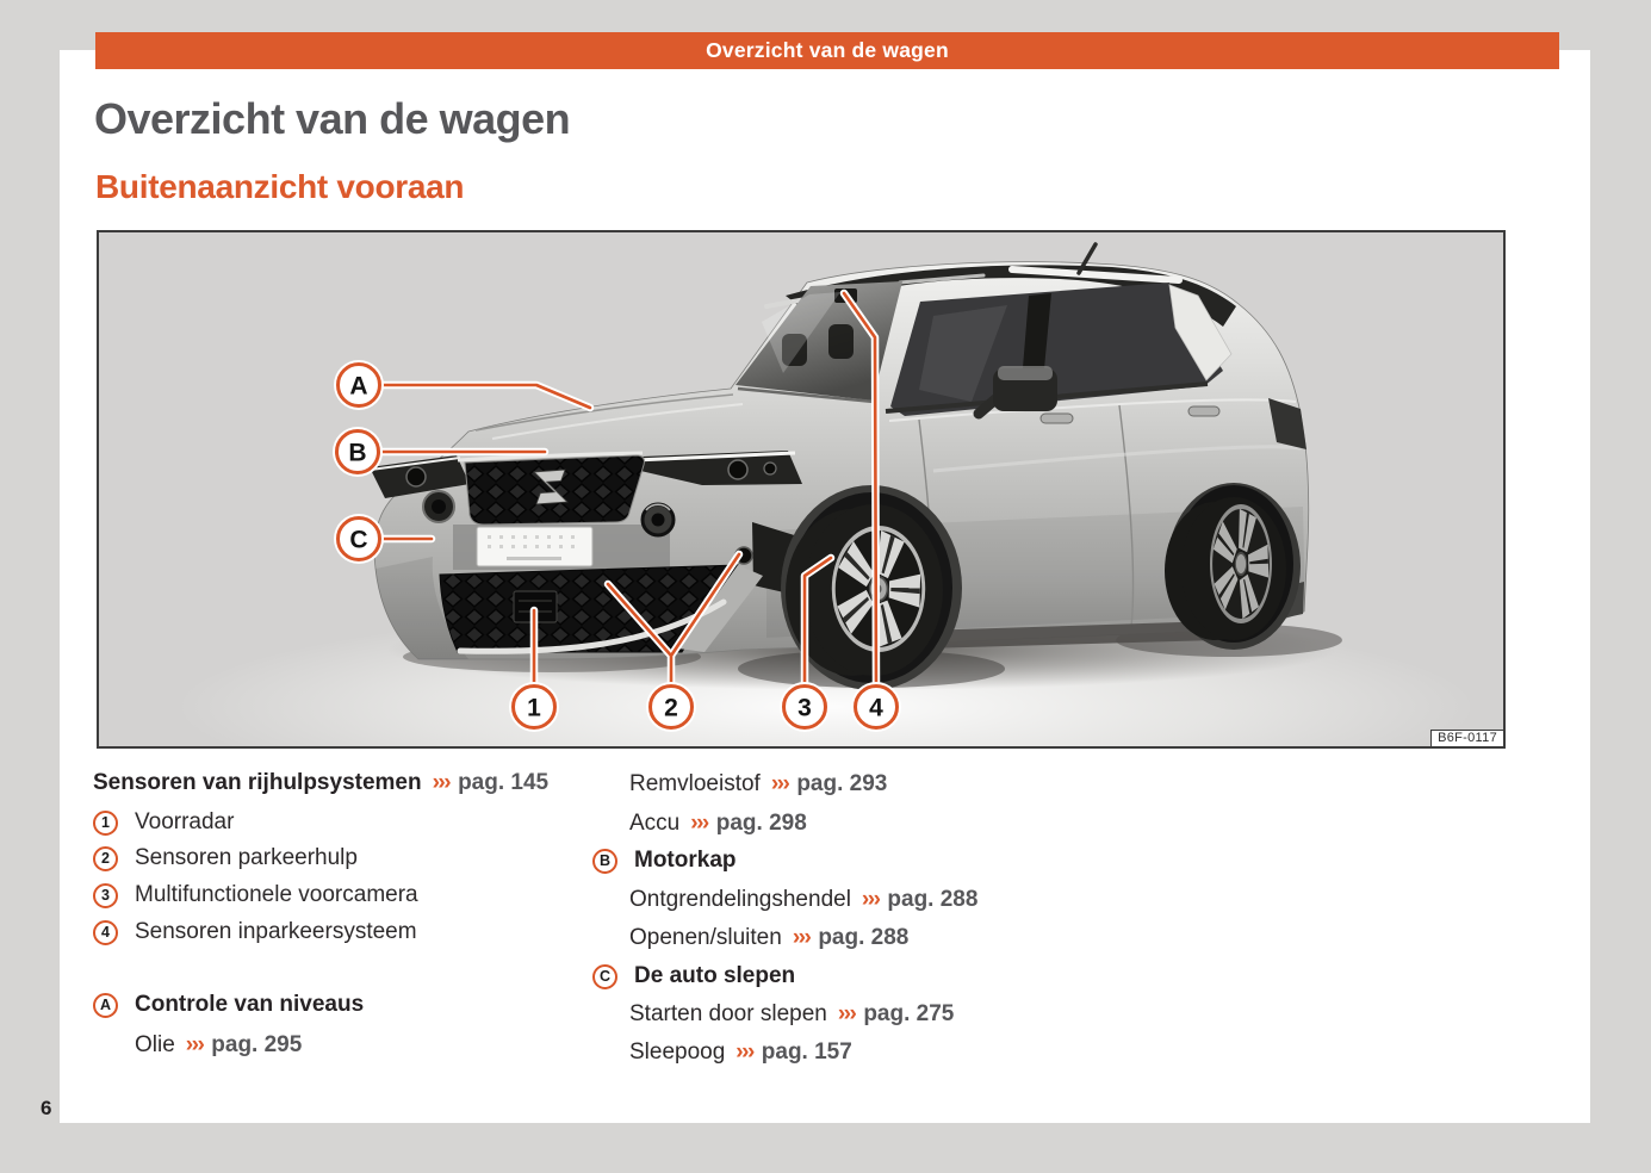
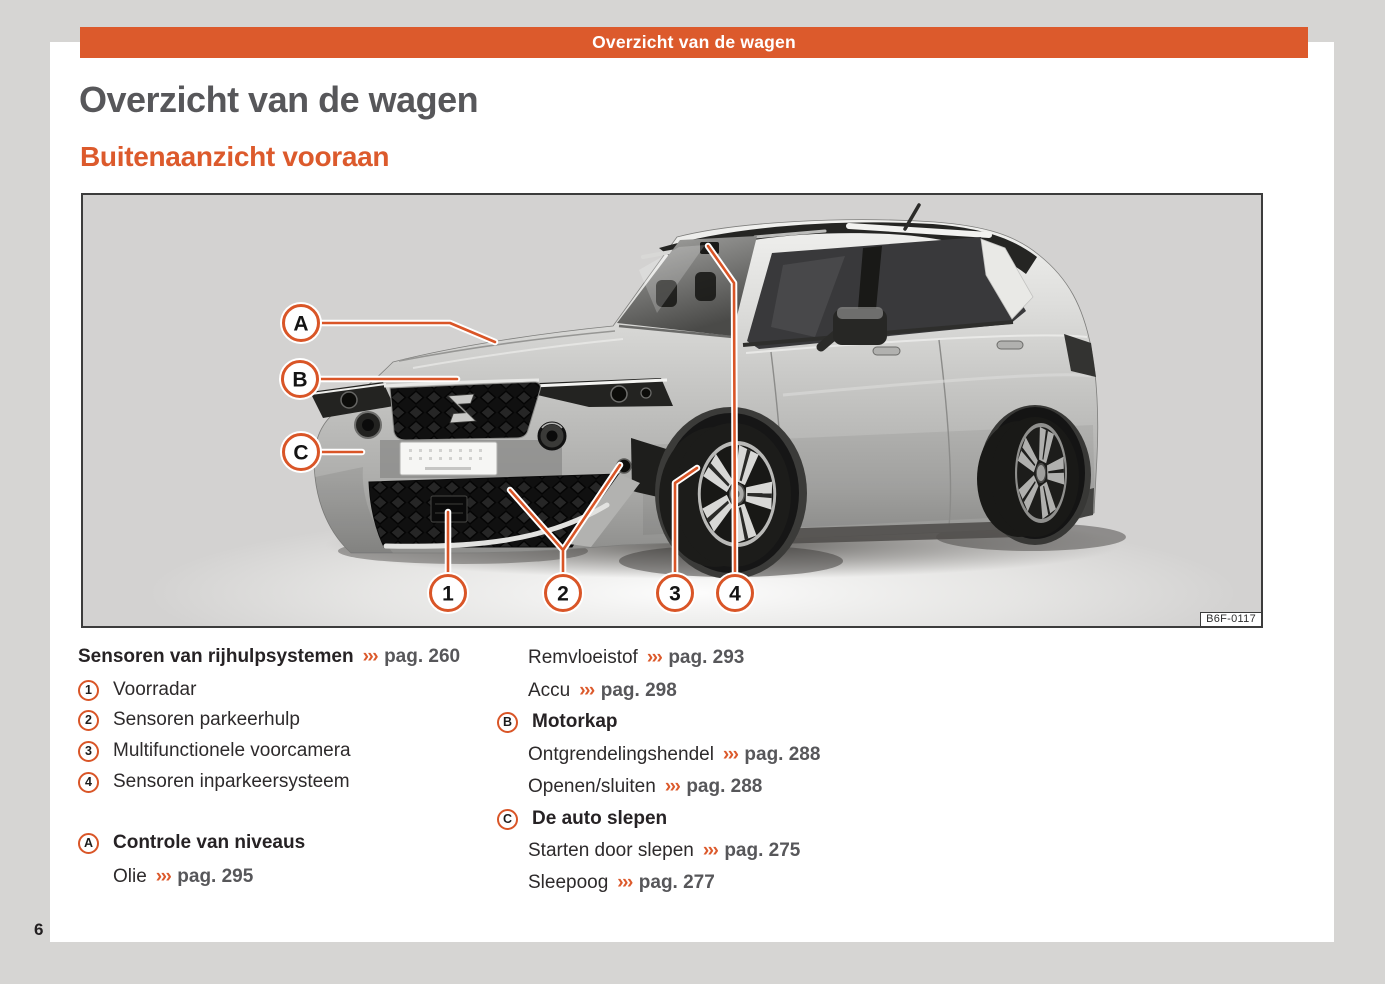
  6
  Overzicht van de wagen
  Overzicht van de wagen
  Buitenaanzicht vooraan
  A
  B
  C
  1
  2
  3
  4
  B6F-0117
  Sensoren van rijhulpsystemen
  ›››
- pag. 145
+ pag. 260
  1
  Voorradar
  2
  Sensoren parkeerhulp
  3
  Multifunctionele voorcamera
  4
  Sensoren inparkeersysteem
  A
  Controle van niveaus
  Olie
  ›››
  pag. 295
  Remvloeistof
  ›››
  pag. 293
  Accu
  ›››
  pag. 298
  B
  Motorkap
  Ontgrendelingshendel
  ›››
  pag. 288
  Openen/sluiten
  ›››
  pag. 288
  C
  De auto slepen
  Starten door slepen
  ›››
  pag. 275
  Sleepoog
  ›››
- pag. 157
+ pag. 277
